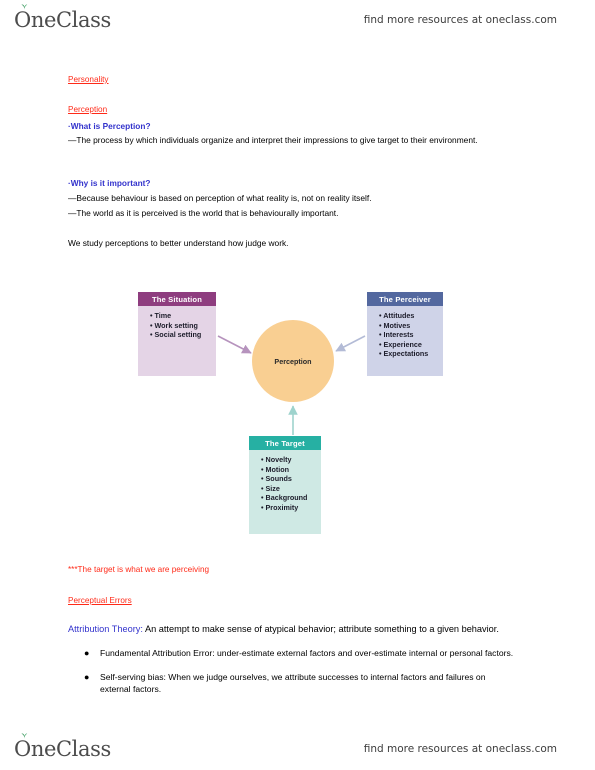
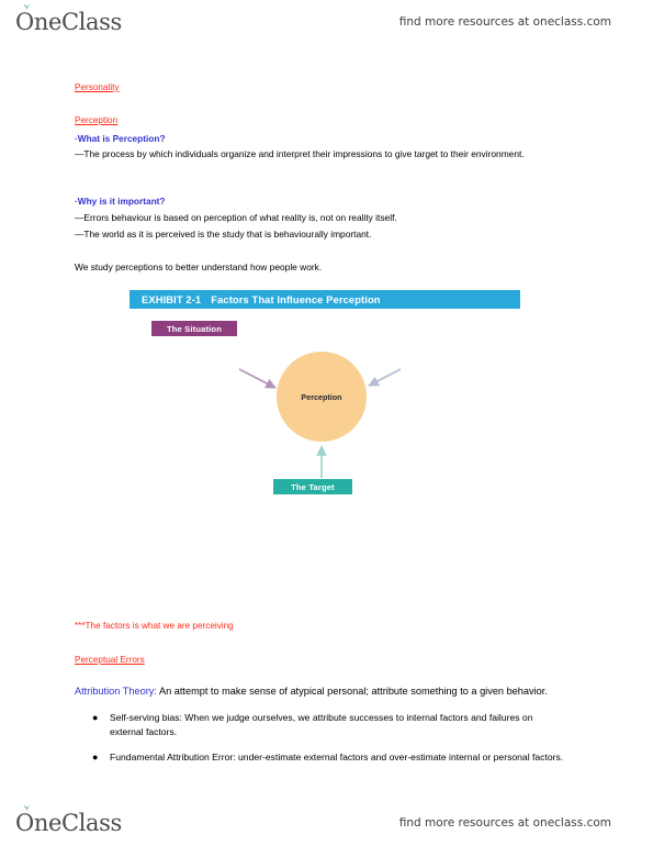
  OneClass
  find more resources at oneclass.com
  Personality
  Perception
  ·What is Perception?
  —The process by which individuals organize and interpret their impressions to give target to their environment.
  ·Why is it important?
- —Because behaviour is based on perception of what reality is, not on reality itself.
+ —Errors behaviour is based on perception of what reality is, not on reality itself.
- —The world as it is perceived is the world that is behaviourally important.
+ —The world as it is perceived is the study that is behaviourally important.
- We study perceptions to better understand how judge work.
+ We study perceptions to better understand how people work.
+ EXHIBIT 2-1
+ Factors That Influence Perception
  Perception
  The Situation
- • Time
- • Work setting
- • Social setting
- The Perceiver
- • Attitudes
- • Motives
- • Interests
- • Experience
- • Expectations
  The Target
- • Novelty
- • Motion
- • Sounds
- • Size
- • Background
- • Proximity
- ***The target is what we are perceiving
+ ***The factors is what we are perceiving
  Perceptual Errors
- Attribution Theory: An attempt to make sense of atypical behavior; attribute something to a given behavior.
+ Attribution Theory: An attempt to make sense of atypical personal; attribute something to a given behavior.
  ●
- Fundamental Attribution Error: under-estimate external factors and over-estimate internal or personal factors.
+ Self-serving bias: When we judge ourselves, we attribute successes to internal factors and failures on external factors.
  ●
- Self-serving bias: When we judge ourselves, we attribute successes to internal factors and failures on external factors.
+ Fundamental Attribution Error: under-estimate external factors and over-estimate internal or personal factors.
  OneClass
  find more resources at oneclass.com
